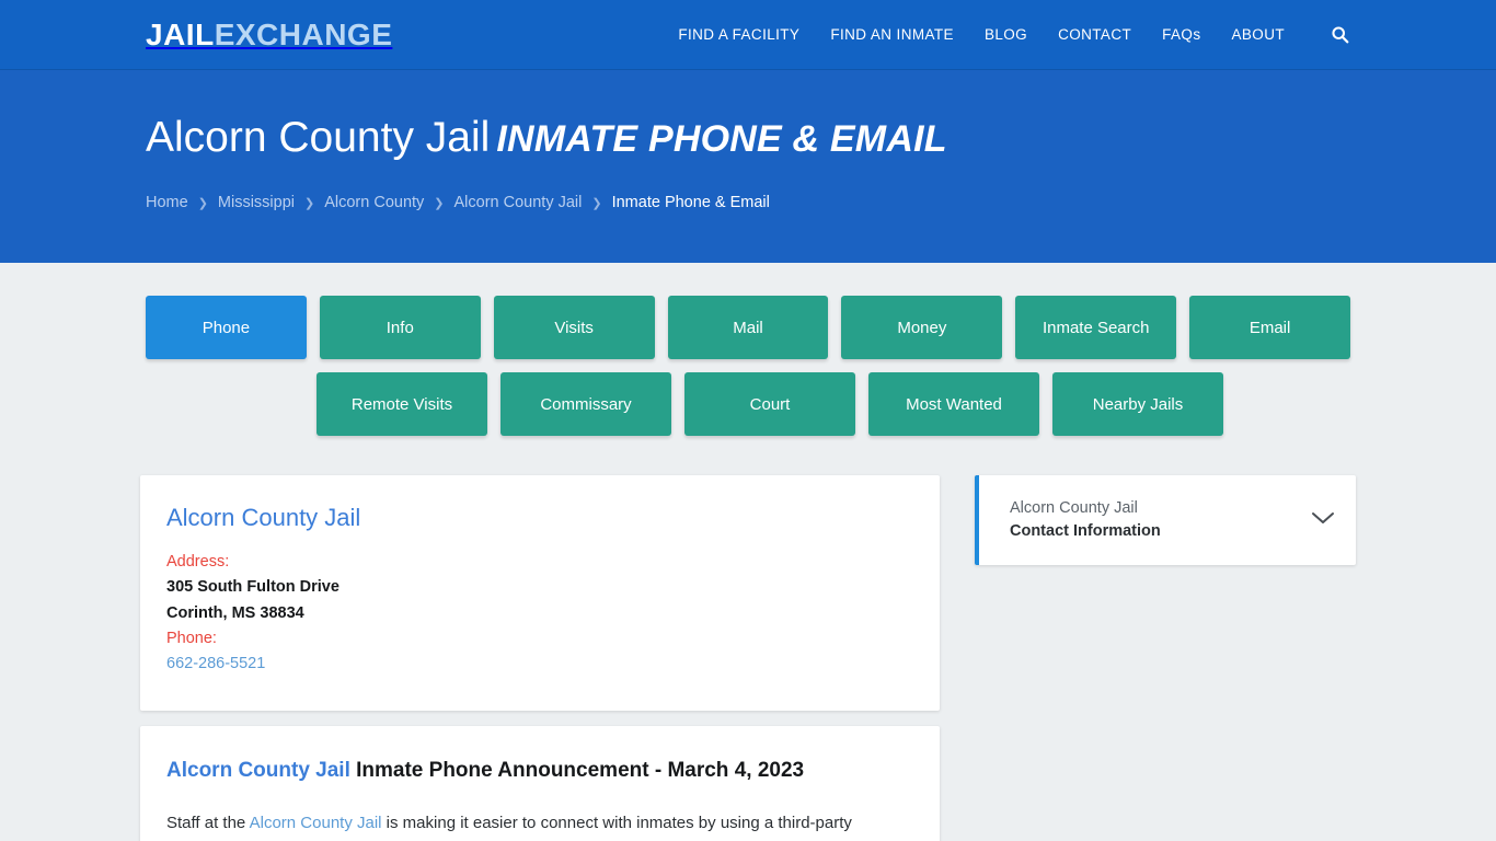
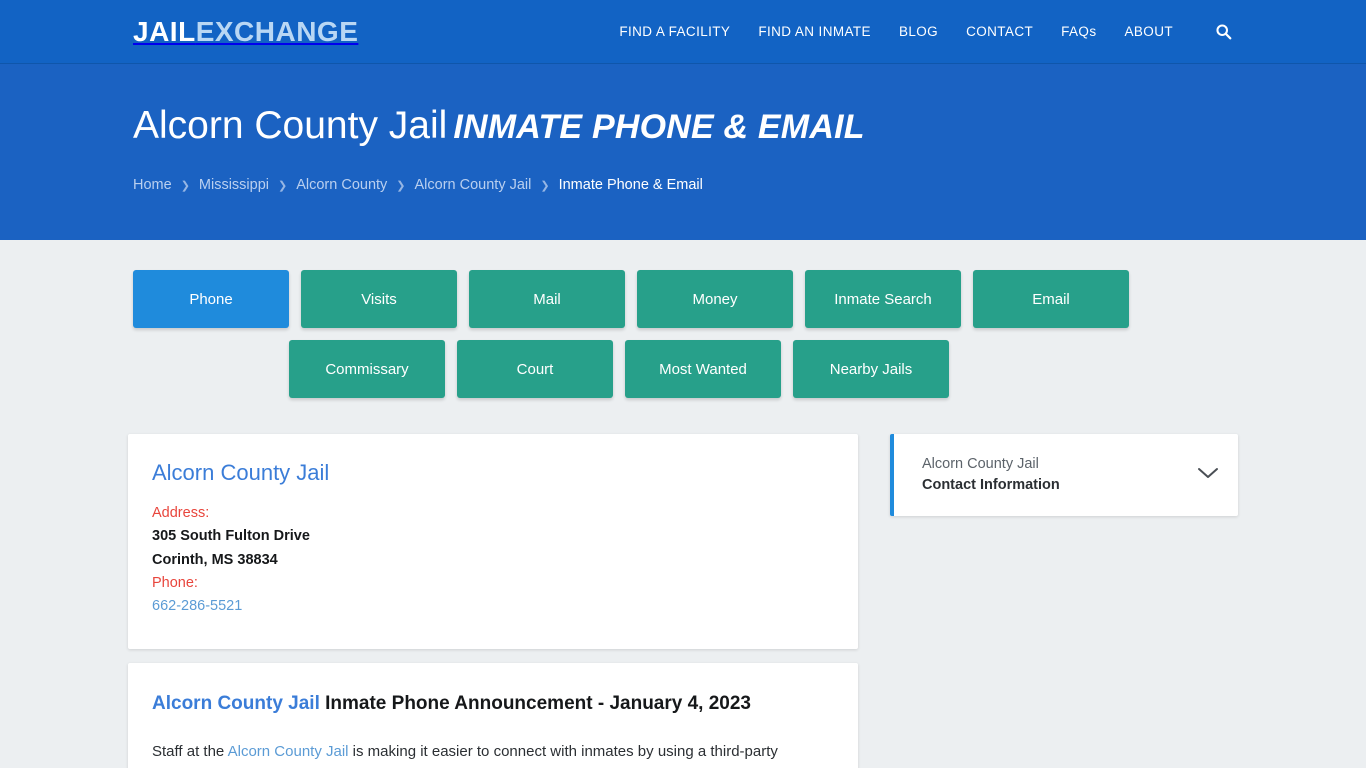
  JAILEXCHANGE
  FIND A FACILITY
  FIND AN INMATE
  BLOG
  CONTACT
  FAQs
  ABOUT
  Alcorn County Jail INMATE PHONE & EMAIL
  Home
  ❯
  Mississippi
  ❯
  Alcorn County
  ❯
  Alcorn County Jail
  ❯
  Inmate Phone & Email
  Phone
- Info
  Visits
  Mail
  Money
  Inmate Search
  Email
- Remote Visits
  Commissary
  Court
  Most Wanted
  Nearby Jails
  Alcorn County Jail
  Address:
  305 South Fulton Drive
  Corinth, MS 38834
  Phone:
  662-286-5521
- Alcorn County Jail Inmate Phone Announcement - March 4, 2023
+ Alcorn County Jail Inmate Phone Announcement - January 4, 2023
  Staff at the Alcorn County Jail is making it easier to connect with inmates by using a third-party
  Alcorn County Jail
  Contact Information
